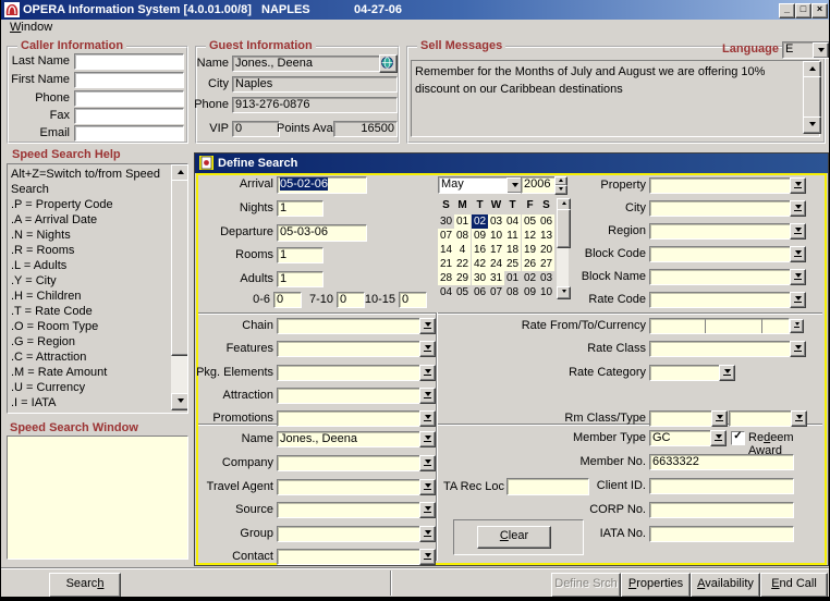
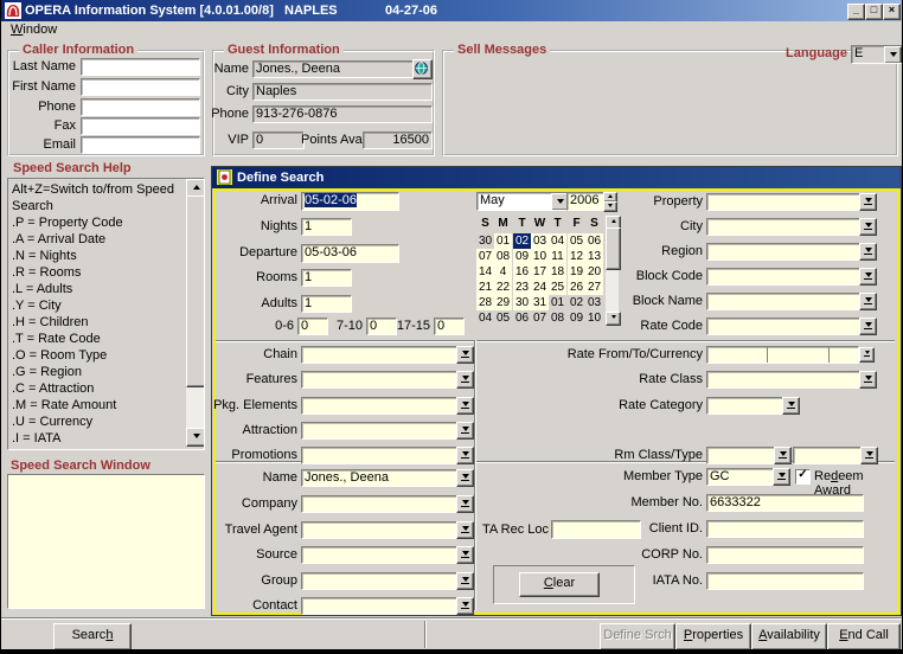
  OPERA Information System [4.0.01.00/8]
  NAPLES
  04-27-06
  _
  □
  ×
  Window
  Caller Information
  Last Name
  First Name
  Phone
  Fax
  Email
  Guest Information
  Name
  Jones., Deena
  City
  Naples
  Phone
  913-276-0876
  VIP
  0
  Points Ava
  16500
  Sell Messages
  Language
  E
- Remember for the Months of July and August we are offering 10% discount on our Caribbean destinations
  Speed Search Help
  Alt+Z=Switch to/from Speed Search
  .P = Property Code
  .A = Arrival Date
  .N = Nights
  .R = Rooms
  .L = Adults
  .Y = City
  .H = Children
  .T = Rate Code
  .O = Room Type
  .G = Region
  .C = Attraction
  .M = Rate Amount
  .U = Currency
  .I = IATA
  Speed Search Window
  Define Search
  Arrival
  05-02-06
  Nights
  1
  Departure
  05-03-06
  Rooms
  1
  Adults
  1
  0-6
  0
  7-10
  0
- 10-15
+ 17-15
  0
  May
  2006
  S
  M
  T
  W
  T
  F
  S
  30
  01
  02
  03
  04
  05
  06
  07
  08
  09
  10
  11
  12
  13
  14
  4
  16
  17
  18
  19
  20
  21
  22
- 42
+ 23
  24
  25
  26
  27
  28
  29
  30
  31
  01
  02
  03
  04
  05
  06
  07
  08
  09
  10
  Property
  City
  Region
  Block Code
  Block Name
  Rate Code
  Chain
  Features
  Pkg. Elements
  Attraction
  Promotions
  Rate From/To/Currency
  Rate Class
  Rate Category
  Rm Class/Type
  Name
  Jones., Deena
  Company
  Travel Agent
  Source
  Group
  Contact
  TA Rec Loc
  Member Type
  GC
  ✓
  Redeem Award
  Member No.
  6633322
  Client ID.
  CORP No.
  IATA No.
  Clear
  Search
  Define Srch
  Properties
  Availability
  End Call
